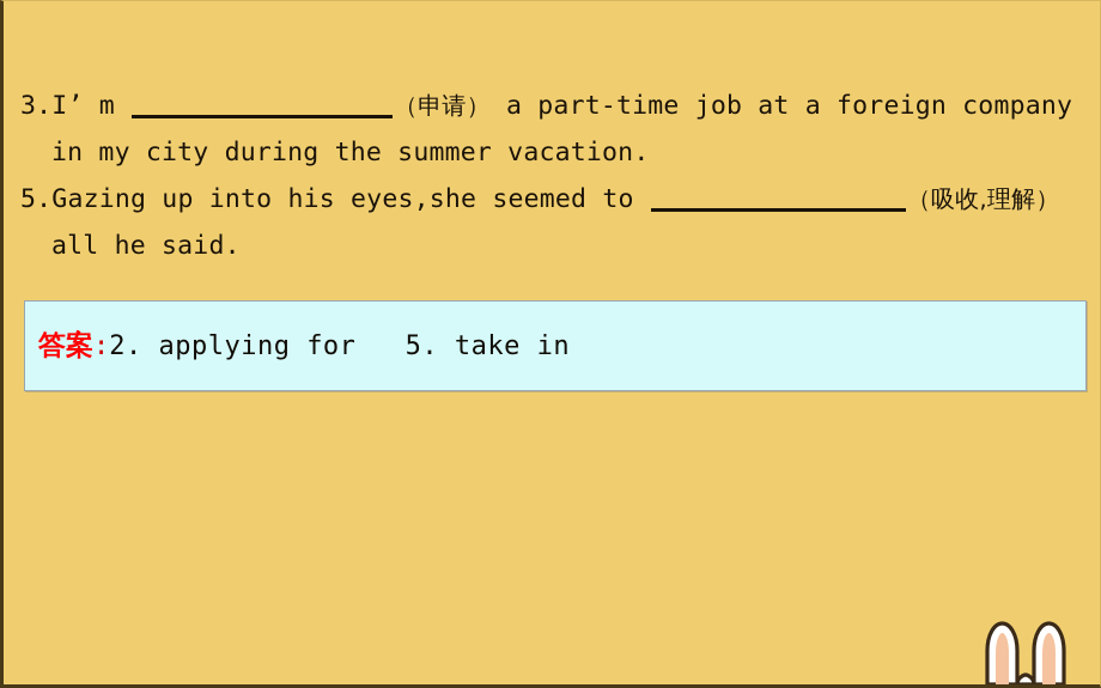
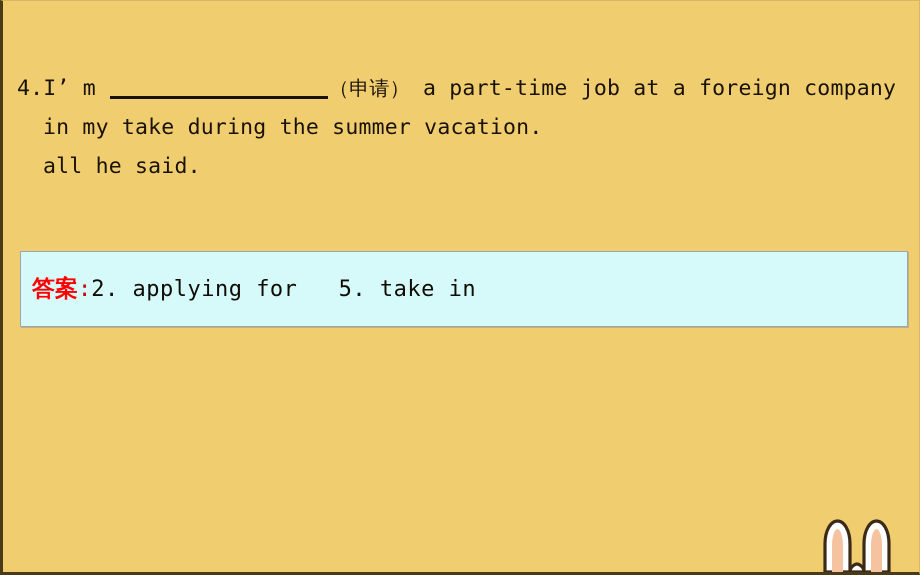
- 3.I’ m （申请） a part-time job at a foreign company
+ 4.I’ m （申请） a part-time job at a foreign company
- in my city during the summer vacation.
+ in my take during the summer vacation.
- 5.Gazing up into his eyes,she seemed to （吸收,理解）
  all he said.
  答案:2. applying for 5. take in
